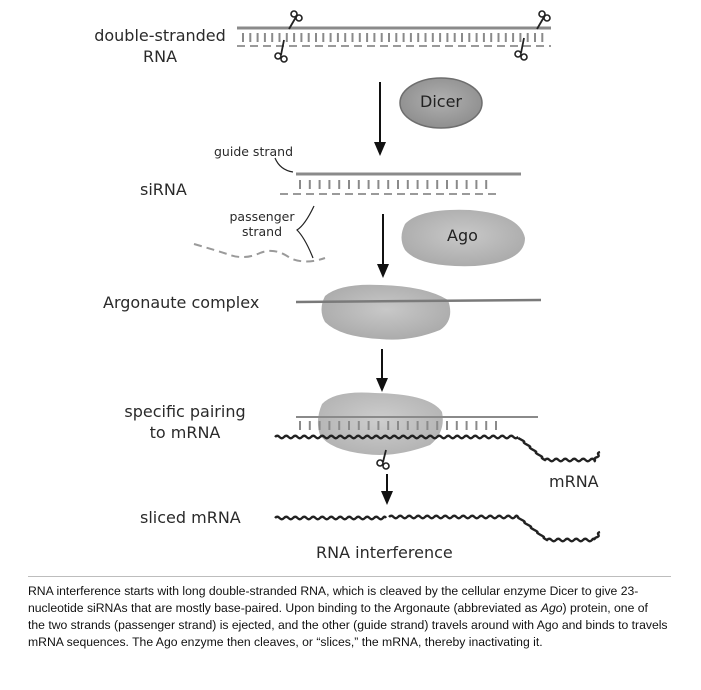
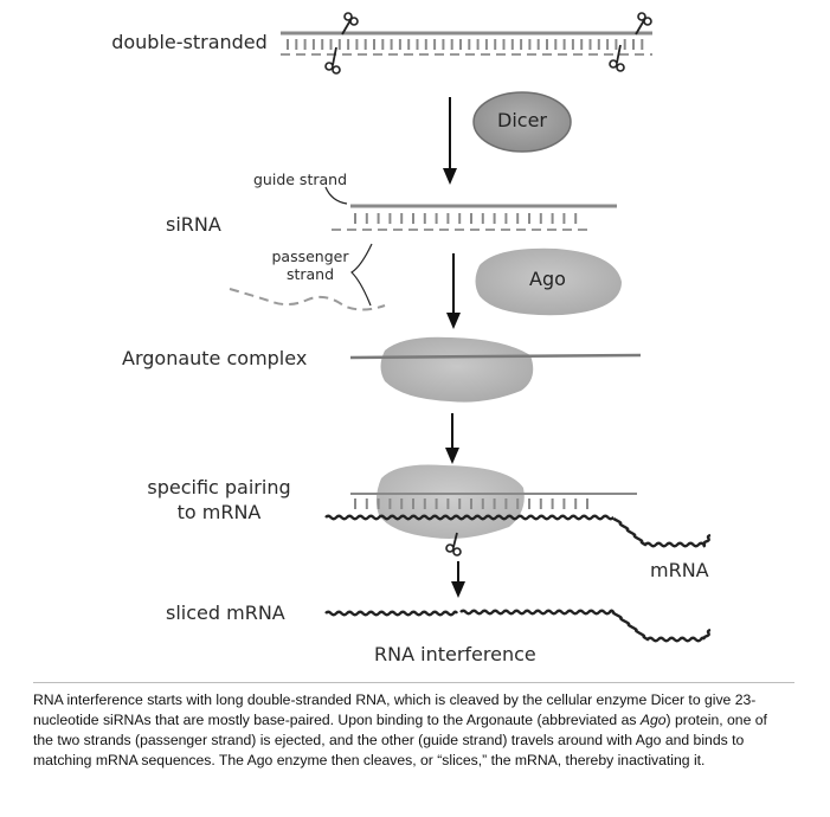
  double-stranded
- RNA
  Dicer
  guide strand
  siRNA
  passenger
  strand
  Ago
  Argonaute complex
  specific pairing
  to mRNA
  mRNA
  sliced mRNA
  RNA interference
- RNA interference starts with long double-stranded RNA, which is cleaved by the cellular enzyme Dicer to give 23-nucleotide siRNAs that are mostly base-paired. Upon binding to the Argonaute (abbreviated as Ago) protein, one of the two strands (passenger strand) is ejected, and the other (guide strand) travels around with Ago and binds to travels mRNA sequences. The Ago enzyme then cleaves, or “slices,” the mRNA, thereby inactivating it.
+ RNA interference starts with long double-stranded RNA, which is cleaved by the cellular enzyme Dicer to give 23-nucleotide siRNAs that are mostly base-paired. Upon binding to the Argonaute (abbreviated as Ago) protein, one of the two strands (passenger strand) is ejected, and the other (guide strand) travels around with Ago and binds to matching mRNA sequences. The Ago enzyme then cleaves, or “slices,” the mRNA, thereby inactivating it.
